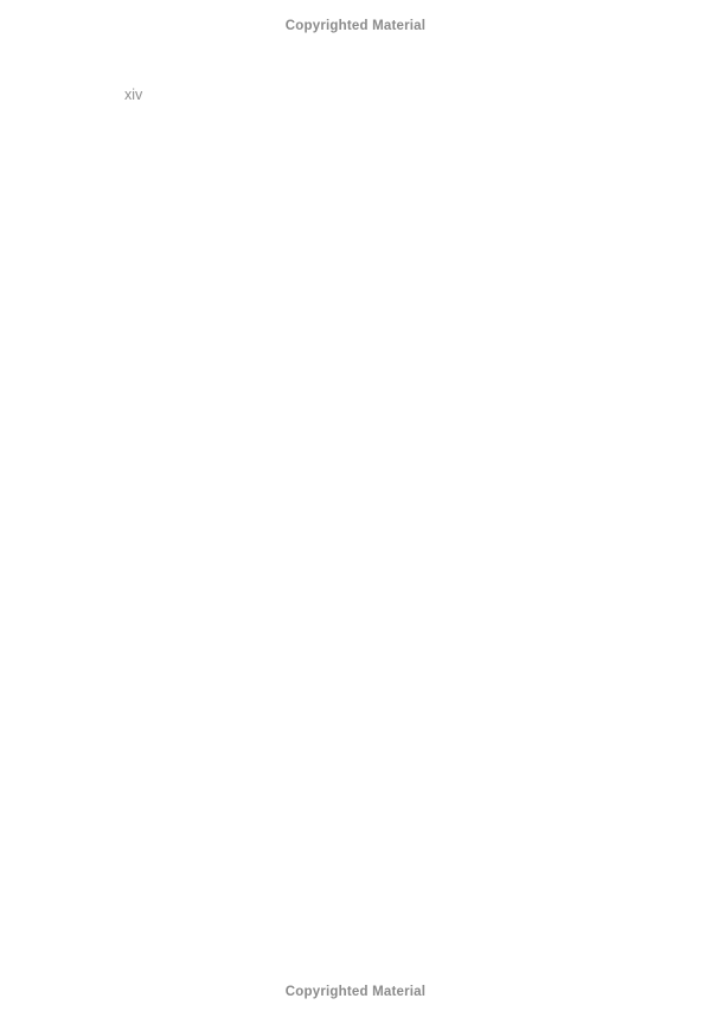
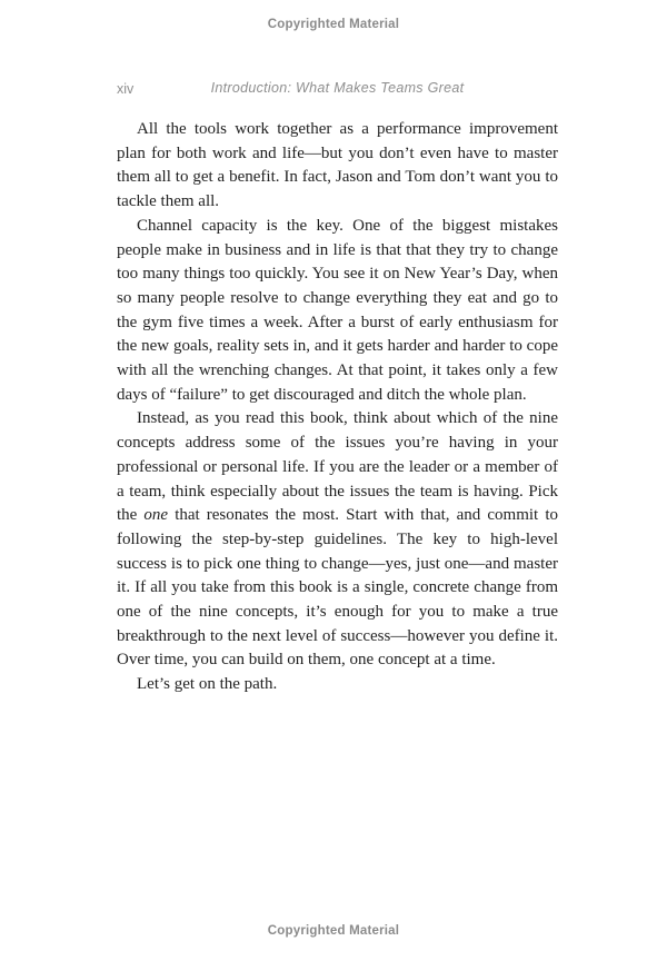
  Copyrighted Material
  xiv
+ Introduction: What Makes Teams Great
+ All the tools work together as a performance improvement plan for both work and life—but you don’t even have to master them all to get a benefit. In fact, Jason and Tom don’t want you to tackle them all.
+ Channel capacity is the key. One of the biggest mistakes people make in business and in life is that that they try to change too many things too quickly. You see it on New Year’s Day, when so many people resolve to change everything they eat and go to the gym five times a week. After a burst of early enthusiasm for the new goals, reality sets in, and it gets harder and harder to cope with all the wrenching changes. At that point, it takes only a few days of “failure” to get discouraged and ditch the whole plan.
+ Instead, as you read this book, think about which of the nine concepts address some of the issues you’re having in your professional or personal life. If you are the leader or a member of a team, think especially about the issues the team is having. Pick the one that resonates the most. Start with that, and commit to following the step-by-step guidelines. The key to high-level success is to pick one thing to change—yes, just one—and master it. If all you take from this book is a single, concrete change from one of the nine concepts, it’s enough for you to make a true breakthrough to the next level of success—however you define it. Over time, you can build on them, one concept at a time.
+ Let’s get on the path.
  Copyrighted Material
